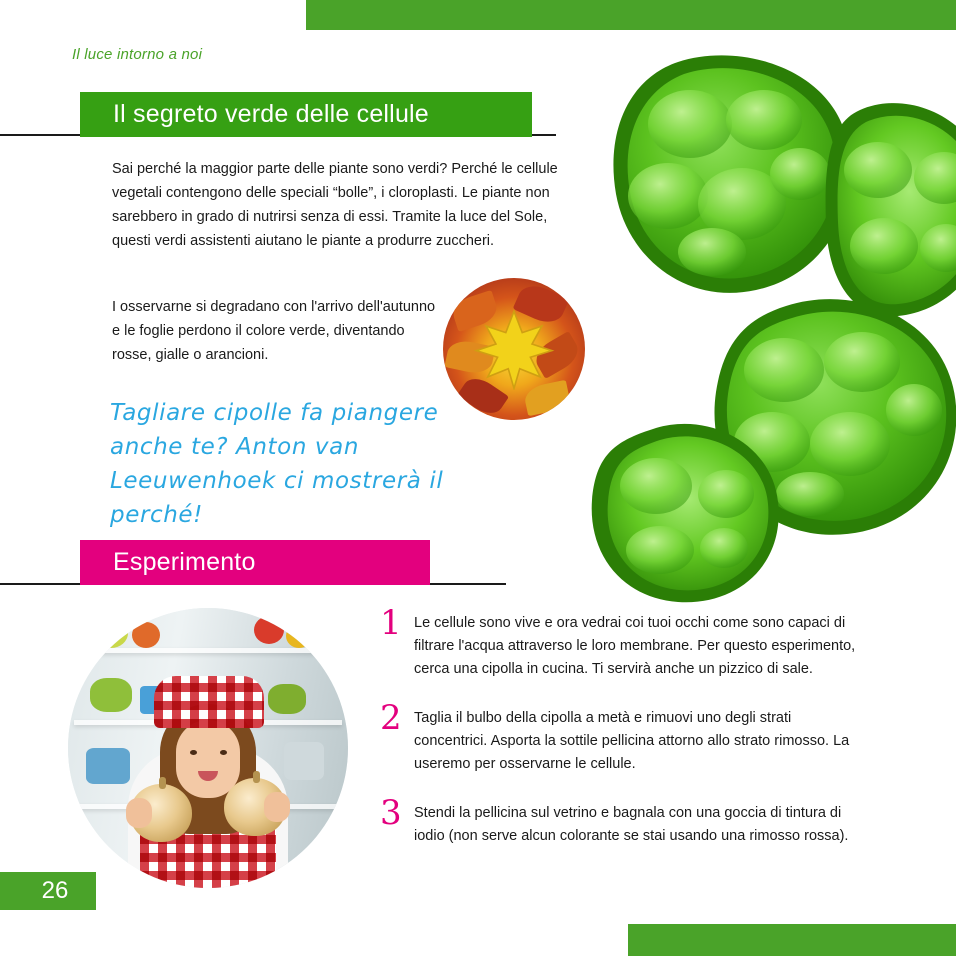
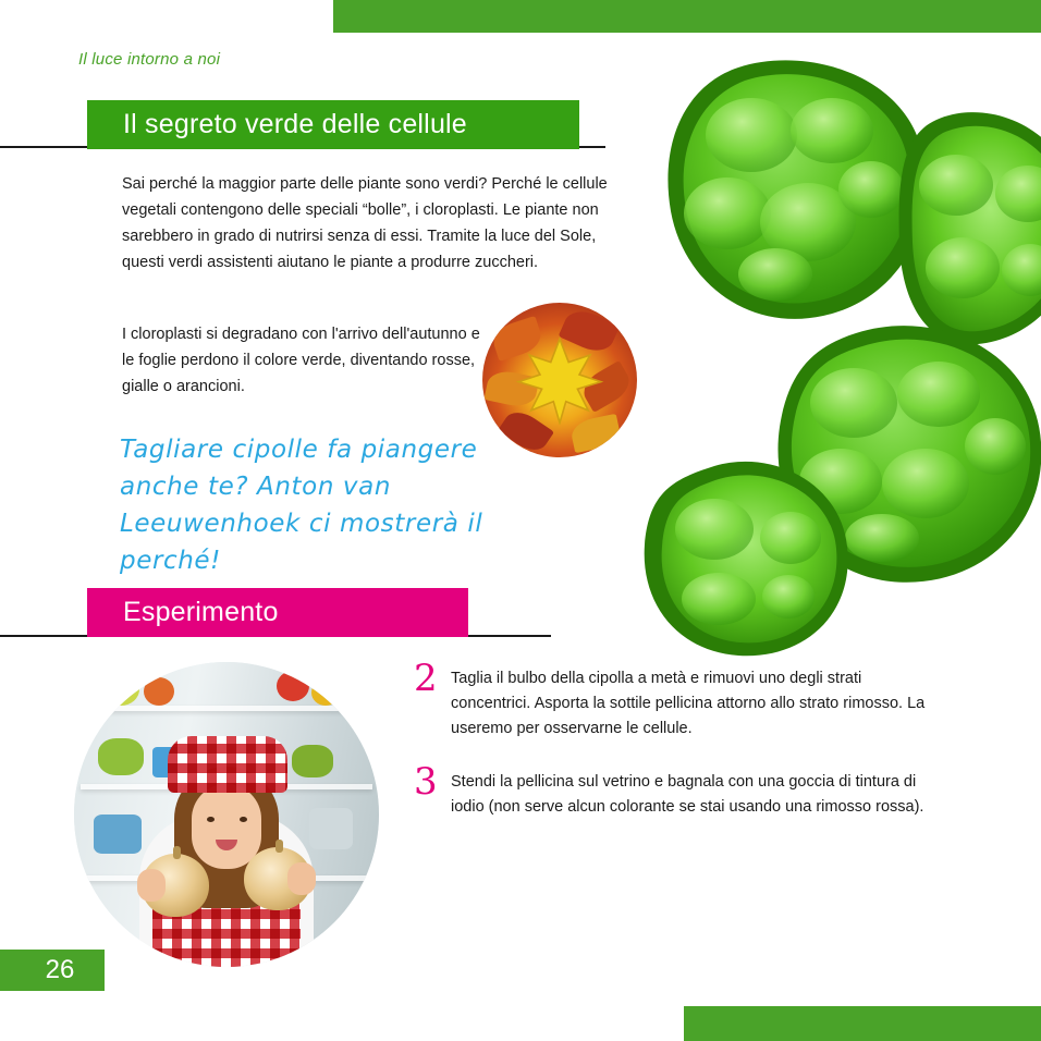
  Il luce intorno a noi
  Il segreto verde delle cellule
  Sai perché la maggior parte delle piante sono verdi? Perché le cellule vegetali contengono delle speciali “bolle”, i cloroplasti. Le piante non sarebbero in grado di nutrirsi senza di essi. Tramite la luce del Sole, questi verdi assistenti aiutano le piante a produrre zuccheri.
- I osservarne si degradano con l'arrivo dell'autunno e le foglie perdono il colore verde, diventando rosse, gialle o arancioni.
+ I cloroplasti si degradano con l'arrivo dell'autunno e le foglie perdono il colore verde, diventando rosse, gialle o arancioni.
  Tagliare cipolle fa piangere anche te? Anton van Leeuwenhoek ci mostrerà il perché!
  Esperimento
- 1
- Le cellule sono vive e ora vedrai coi tuoi occhi come sono capaci di filtrare l'acqua attraverso le loro membrane. Per questo esperimento, cerca una cipolla in cucina. Ti servirà anche un pizzico di sale.
  2
  Taglia il bulbo della cipolla a metà e rimuovi uno degli strati concentrici. Asporta la sottile pellicina attorno allo strato rimosso. La useremo per osservarne le cellule.
  3
  Stendi la pellicina sul vetrino e bagnala con una goccia di tintura di iodio (non serve alcun colorante se stai usando una rimosso rossa).
  26
